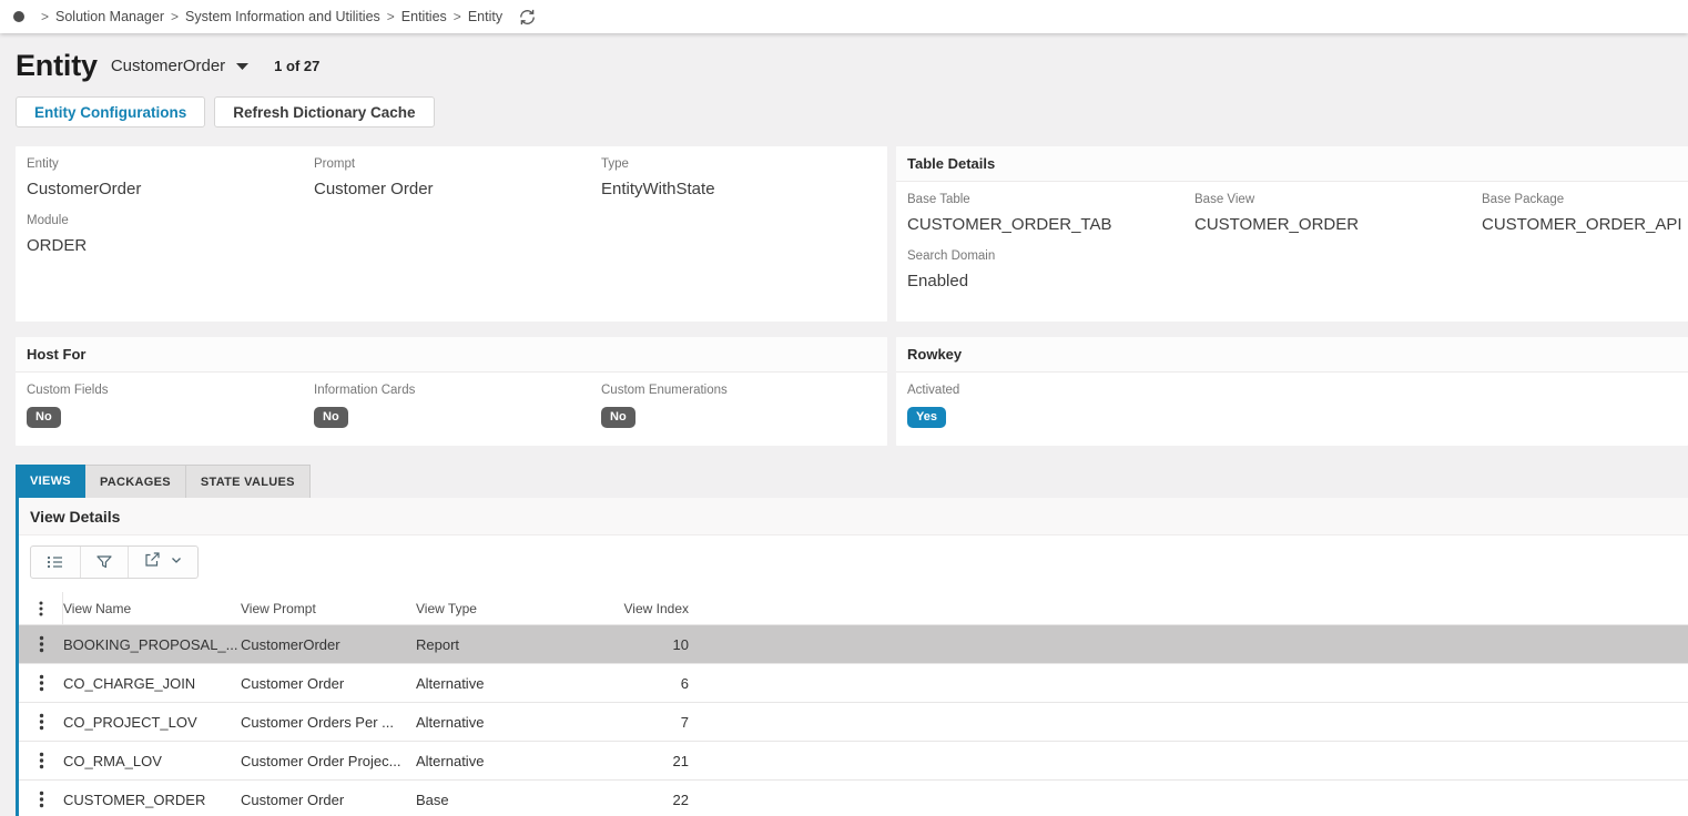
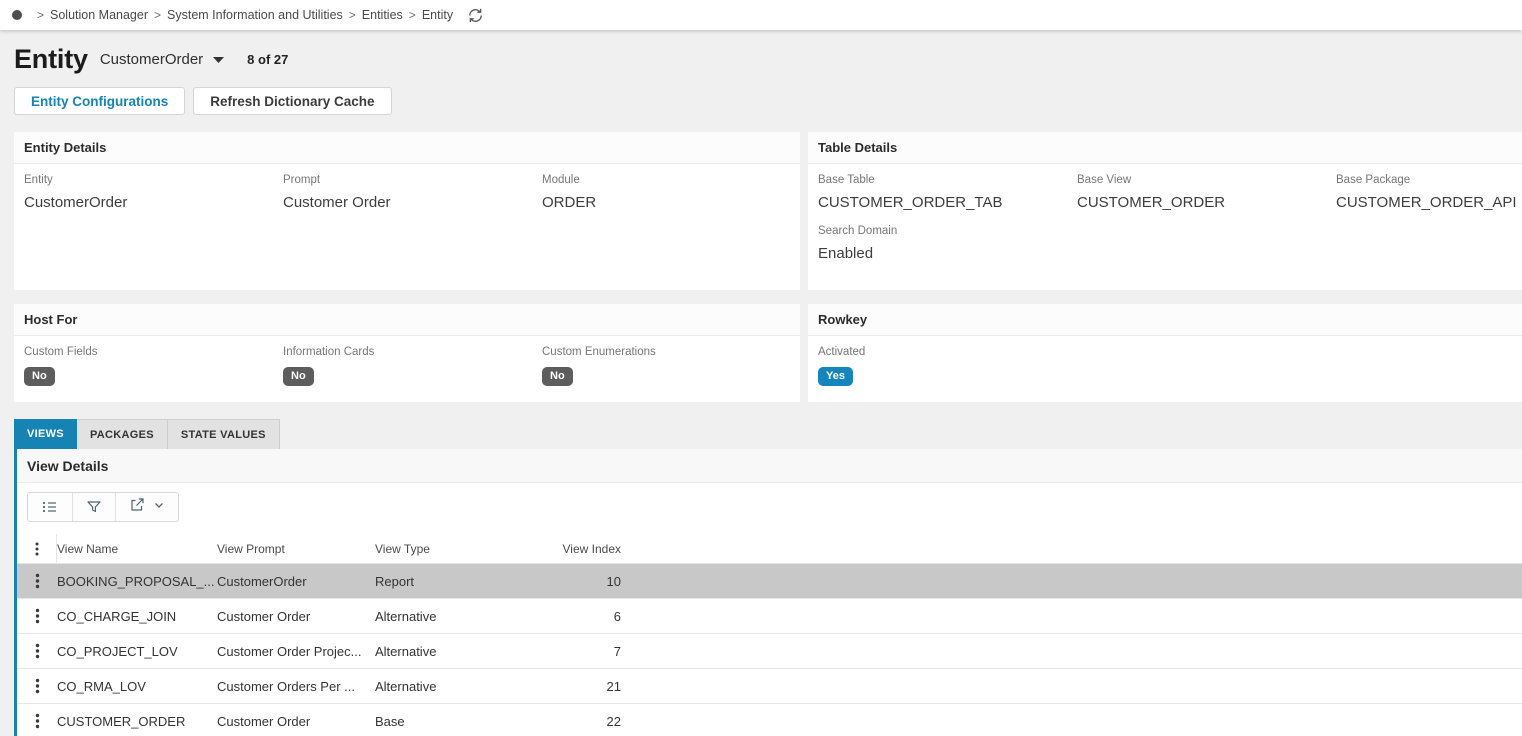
  >
  Solution Manager
  >
  System Information and Utilities
  >
  Entities
  >
  Entity
  Entity
  CustomerOrder
- 1 of 27
+ 8 of 27
  Entity Configurations
  Refresh Dictionary Cache
+ Entity Details
  Entity
  CustomerOrder
  Prompt
  Customer Order
- Type
- EntityWithState
  Module
  ORDER
  Table Details
  Base Table
  CUSTOMER_ORDER_TAB
  Base View
  CUSTOMER_ORDER
  Base Package
  CUSTOMER_ORDER_API
  Search Domain
  Enabled
  Host For
  Custom Fields
  No
  Information Cards
  No
  Custom Enumerations
  No
  Rowkey
  Activated
  Yes
  VIEWS
  PACKAGES
  STATE VALUES
  View Details
  View Name
  View Prompt
  View Type
  View Index
  BOOKING_PROPOSAL_...
  CustomerOrder
  Report
  10
  CO_CHARGE_JOIN
  Customer Order
  Alternative
  6
  CO_PROJECT_LOV
- Customer Orders Per ...
+ Customer Order Projec...
  Alternative
  7
  CO_RMA_LOV
- Customer Order Projec...
+ Customer Orders Per ...
  Alternative
  21
  CUSTOMER_ORDER
  Customer Order
  Base
  22
